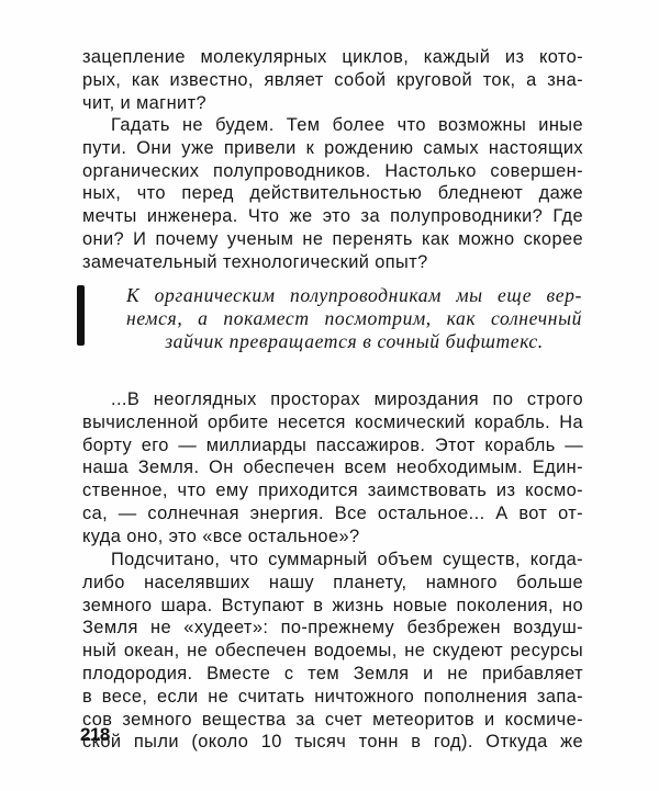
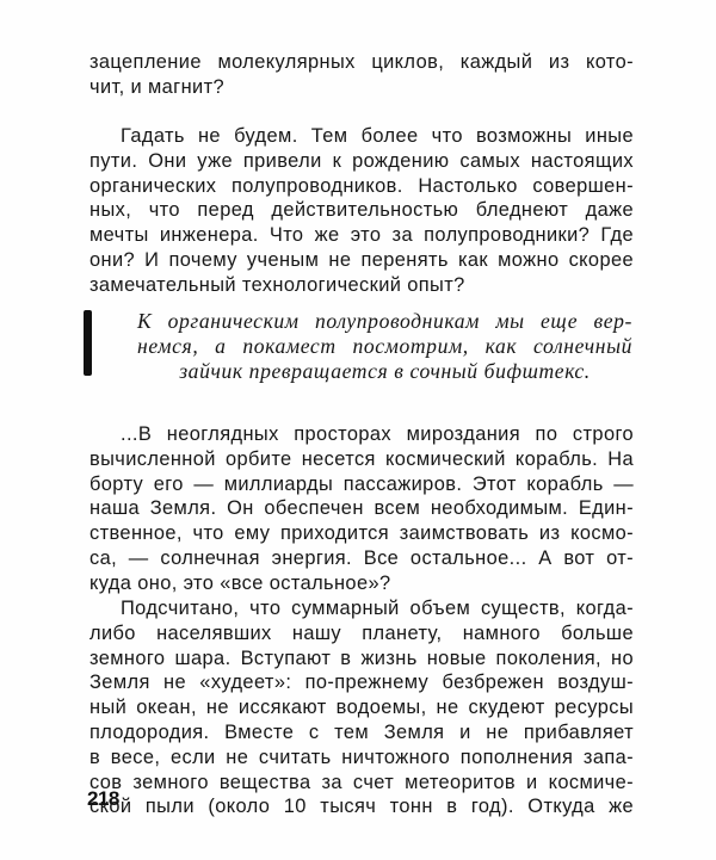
  зацепление молекулярных циклов, каждый из кото-
- рых, как известно, являет собой круговой ток, а зна-
  чит, и магнит?
  Гадать не будем. Тем более что возможны иные
  пути. Они уже привели к рождению самых настоящих
  органических полупроводников. Настолько совершен-
  ных, что перед действительностью бледнеют даже
  мечты инженера. Что же это за полупроводники? Где
  они? И почему ученым не перенять как можно скорее
  замечательный технологический опыт?
  К органическим полупроводникам мы еще вер-
  немся, а покамест посмотрим, как солнечный
  зайчик превращается в сочный бифштекс.
  ...В неоглядных просторах мироздания по строго
  вычисленной орбите несется космический корабль. На
  борту его — миллиарды пассажиров. Этот корабль —
  наша Земля. Он обеспечен всем необходимым. Един-
  ственное, что ему приходится заимствовать из космо-
  са, — солнечная энергия. Все остальное... А вот от-
  куда оно, это «все остальное»?
  Подсчитано, что суммарный объем существ, когда-
  либо населявших нашу планету, намного больше
  земного шара. Вступают в жизнь новые поколения, но
  Земля не «худеет»: по-прежнему безбрежен воздуш-
- ный океан, не обеспечен водоемы, не скудеют ресурсы
+ ный океан, не иссякают водоемы, не скудеют ресурсы
  плодородия. Вместе с тем Земля и не прибавляет
  в весе, если не считать ничтожного пополнения запа-
  сов земного вещества за счет метеоритов и космиче-
  ской пыли (около 10 тысяч тонн в год). Откуда же
  218
